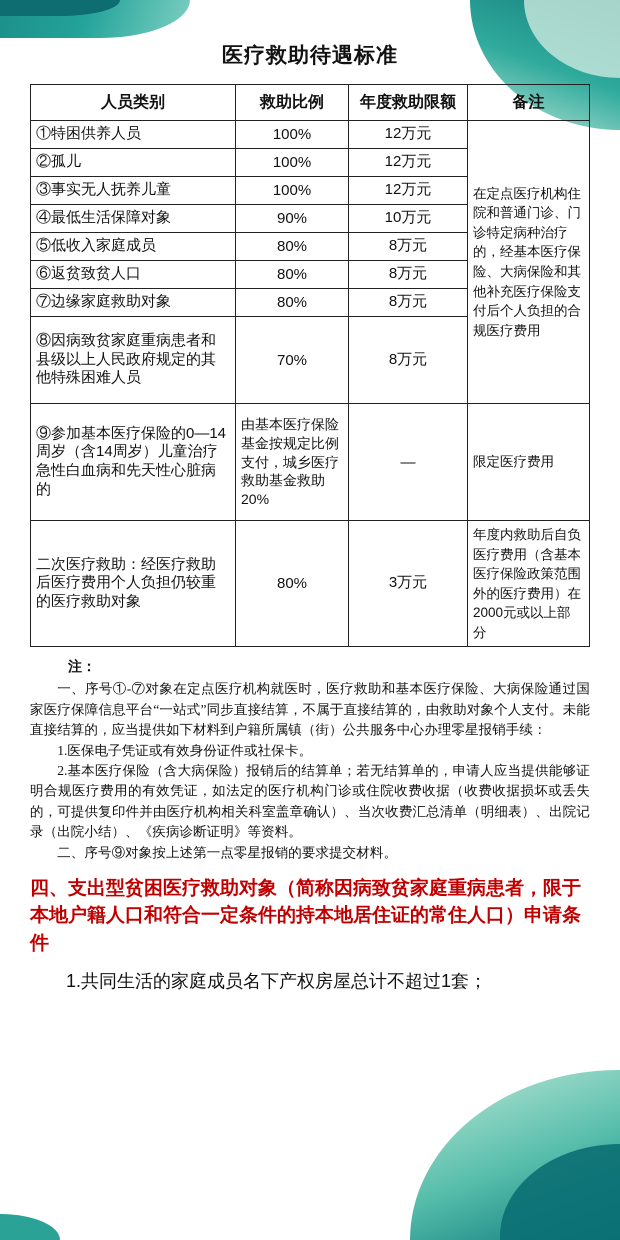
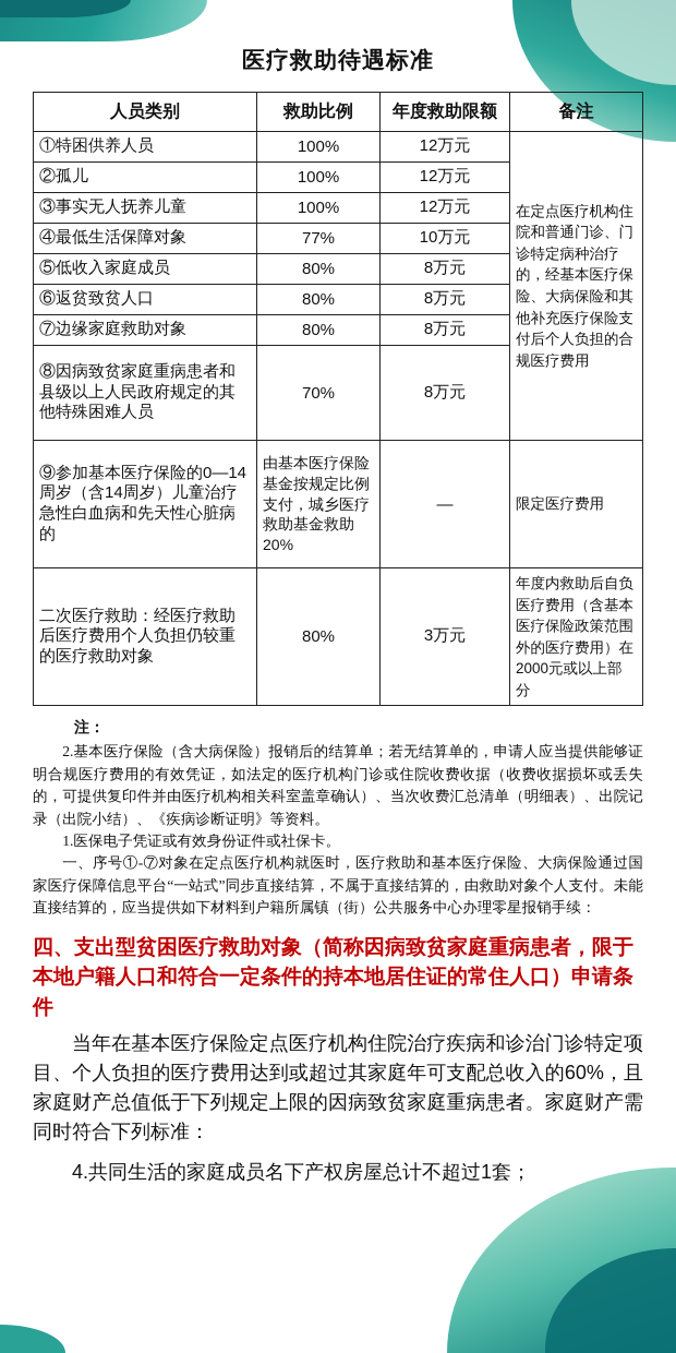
  医疗救助待遇标准
  人员类别	救助比例	年度救助限额	备注
  ①特困供养人员	100%	12万元	在定点医疗机构住院和普通门诊、门诊特定病种治疗的，经基本医疗保险、大病保险和其他补充医疗保险支付后个人负担的合规医疗费用
  ②孤儿	100%	12万元
  ③事实无人抚养儿童	100%	12万元
- ④最低生活保障对象	90%	10万元
+ ④最低生活保障对象	77%	10万元
  ⑤低收入家庭成员	80%	8万元
  ⑥返贫致贫人口	80%	8万元
  ⑦边缘家庭救助对象	80%	8万元
  ⑧因病致贫家庭重病患者和县级以上人民政府规定的其他特殊困难人员	70%	8万元
  ⑨参加基本医疗保险的0—14周岁（含14周岁）儿童治疗急性白血病和先天性心脏病的	由基本医疗保险基金按规定比例支付，城乡医疗救助基金救助20%	—	限定医疗费用
  二次医疗救助：经医疗救助后医疗费用个人负担仍较重的医疗救助对象	80%	3万元	年度内救助后自负医疗费用（含基本医疗保险政策范围外的医疗费用）在2000元或以上部分
  注：
- 一、序号①-⑦对象在定点医疗机构就医时，医疗救助和基本医疗保险、大病保险通过国家医疗保障信息平台“一站式”同步直接结算，不属于直接结算的，由救助对象个人支付。未能直接结算的，应当提供如下材料到户籍所属镇（街）公共服务中心办理零星报销手续：
+ 2.基本医疗保险（含大病保险）报销后的结算单；若无结算单的，申请人应当提供能够证明合规医疗费用的有效凭证，如法定的医疗机构门诊或住院收费收据（收费收据损坏或丢失的，可提供复印件并由医疗机构相关科室盖章确认）、当次收费汇总清单（明细表）、出院记录（出院小结）、《疾病诊断证明》等资料。
  1.医保电子凭证或有效身份证件或社保卡。
- 2.基本医疗保险（含大病保险）报销后的结算单；若无结算单的，申请人应当提供能够证明合规医疗费用的有效凭证，如法定的医疗机构门诊或住院收费收据（收费收据损坏或丢失的，可提供复印件并由医疗机构相关科室盖章确认）、当次收费汇总清单（明细表）、出院记录（出院小结）、《疾病诊断证明》等资料。
+ 一、序号①-⑦对象在定点医疗机构就医时，医疗救助和基本医疗保险、大病保险通过国家医疗保障信息平台“一站式”同步直接结算，不属于直接结算的，由救助对象个人支付。未能直接结算的，应当提供如下材料到户籍所属镇（街）公共服务中心办理零星报销手续：
- 二、序号⑨对象按上述第一点零星报销的要求提交材料。
  四、支出型贫困医疗救助对象（简称因病致贫家庭重病患者，限于本地户籍人口和符合一定条件的持本地居住证的常住人口）申请条件
+ 当年在基本医疗保险定点医疗机构住院治疗疾病和诊治门诊特定项目、个人负担的医疗费用达到或超过其家庭年可支配总收入的60%，且家庭财产总值低于下列规定上限的因病致贫家庭重病患者。家庭财产需同时符合下列标准：
- 1.共同生活的家庭成员名下产权房屋总计不超过1套；
+ 4.共同生活的家庭成员名下产权房屋总计不超过1套；
